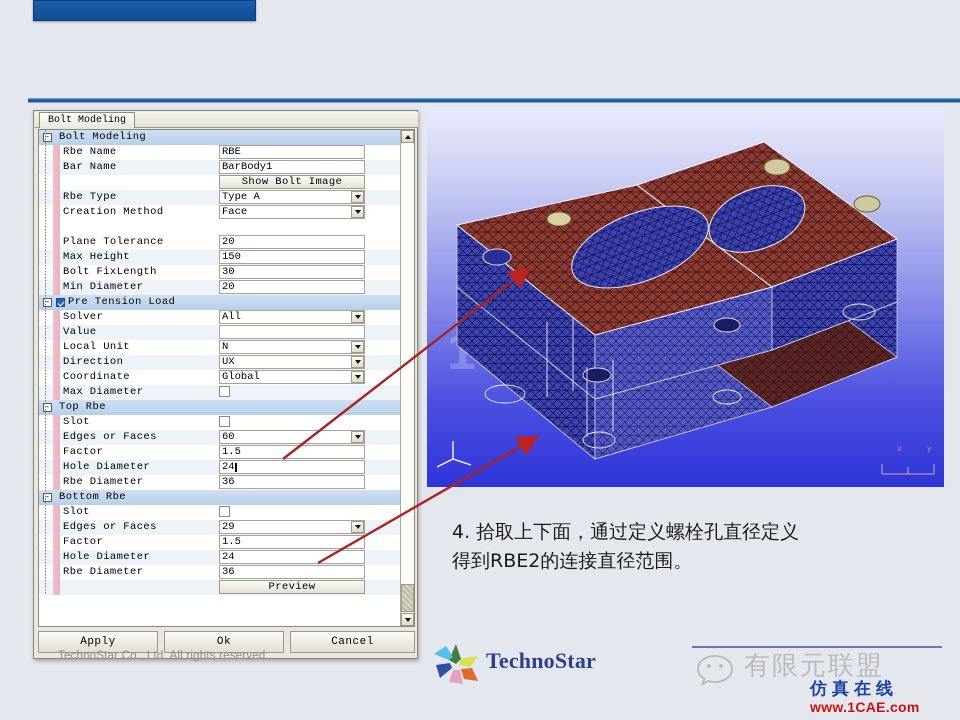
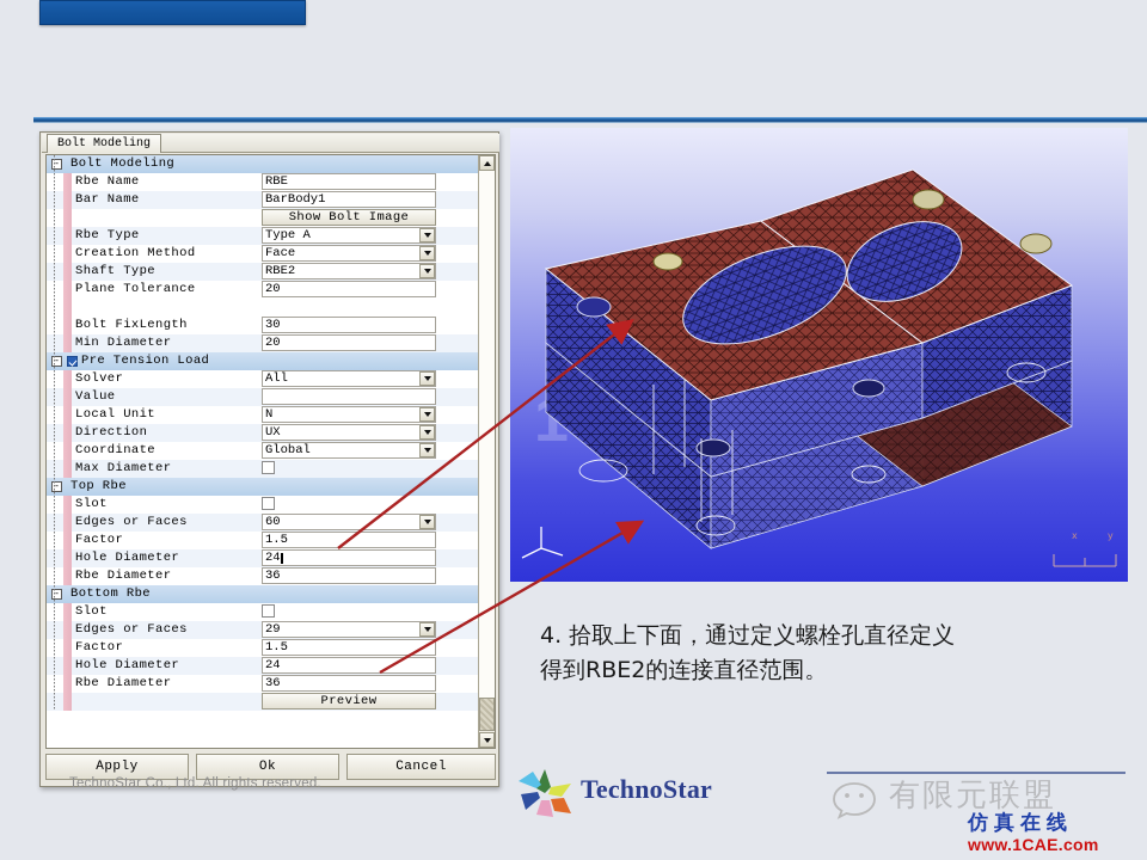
  x
  y
  4. 拾取上下面，通过定义螺栓孔直径定义
  得到RBE2的连接直径范围。
  Bolt Modeling
  -
  Bolt Modeling
  Rbe Name
  RBE
  Bar Name
  BarBody1
  Show Bolt Image
  Rbe Type
  Type A
  Creation Method
  Face
+ Shaft Type
+ RBE2
  Plane Tolerance
  20
- Max Height
- 150
  Bolt FixLength
  30
  Min Diameter
  20
  -
  Pre Tension Load
  Solver
  All
  Value
  Local Unit
  N
  Direction
  UX
  Coordinate
  Global
  Max Diameter
  -
  Top Rbe
  Slot
  Edges or Faces
  60
  Factor
  1.5
  Hole Diameter
  24
  Rbe Diameter
  36
  -
  Bottom Rbe
  Slot
  Edges or Faces
  29
  Factor
  1.5
  Hole Diameter
  24
  Rbe Diameter
  36
  Preview
  Apply
  Ok
  Cancel
  TechnoStar Co., Ltd. All rights reserved.
  TechnoStar
  有限元联盟
  仿真在线
  www.1CAE.com
